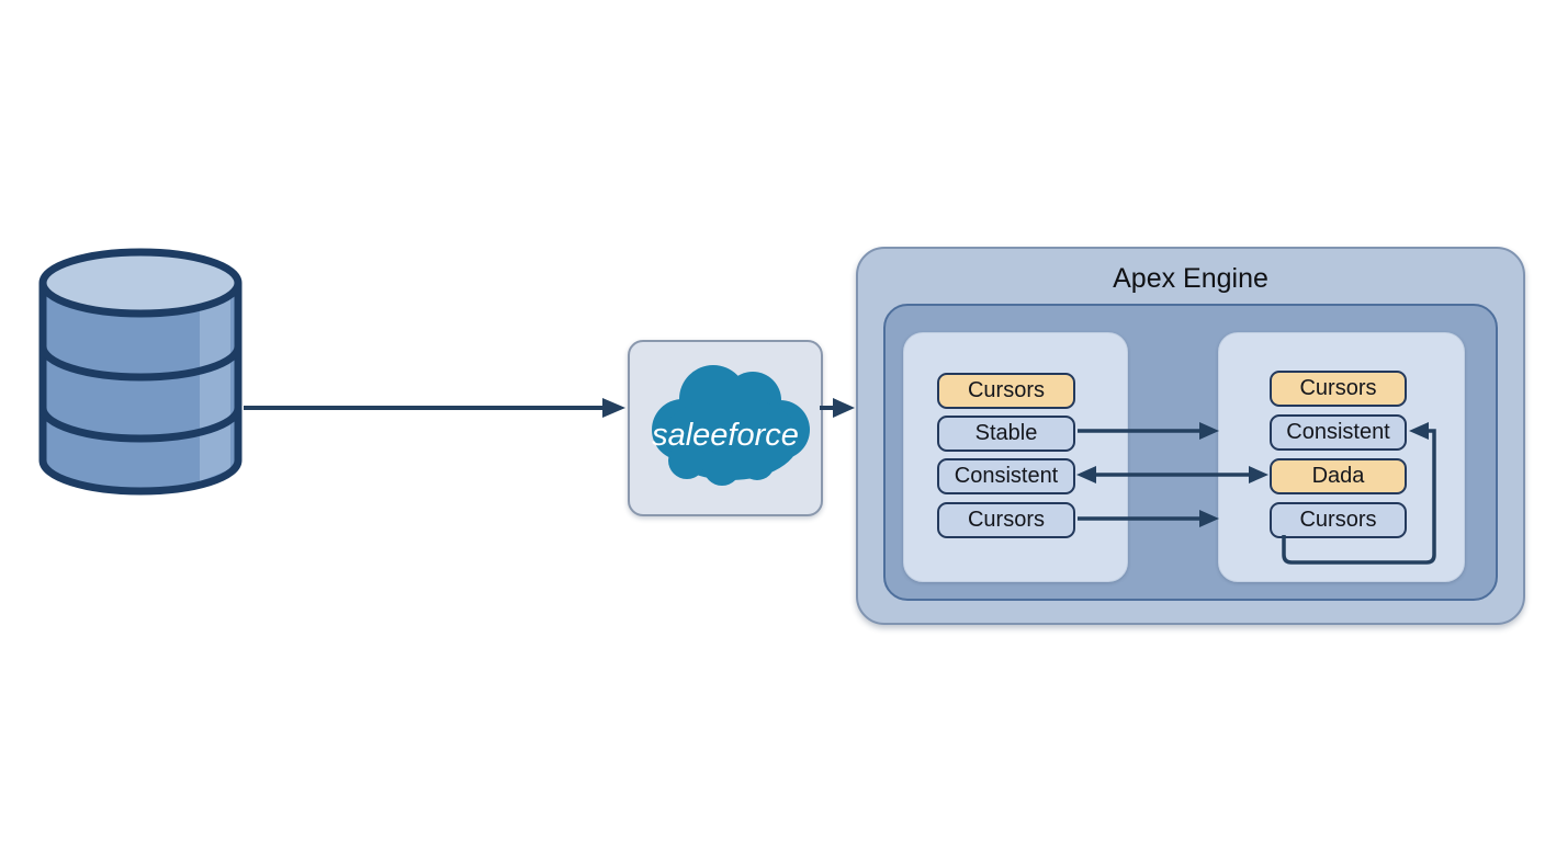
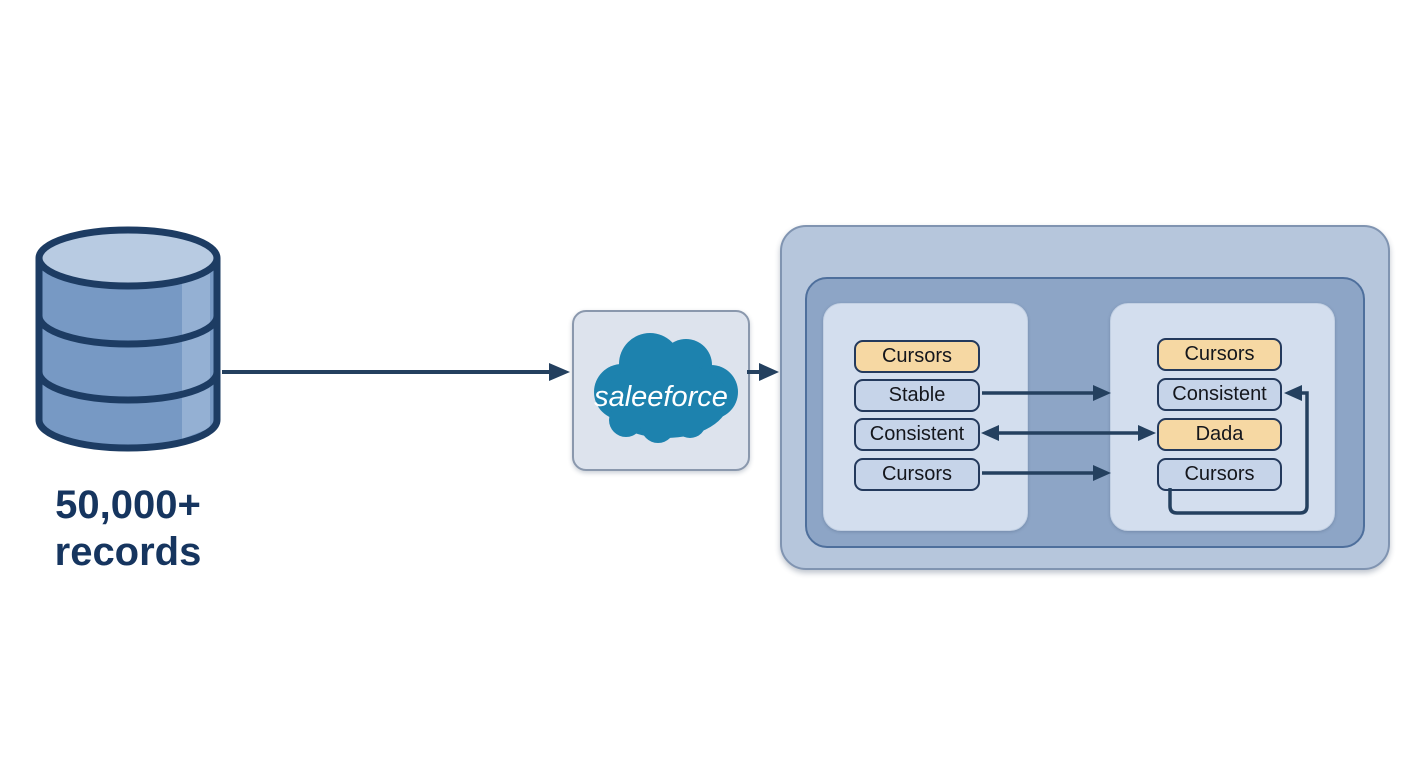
+ 50,000+
+ records
  saleeforce
- Apex Engine
  Cursors
  Stable
  Consistent
  Cursors
  Cursors
  Consistent
  Dada
  Cursors
